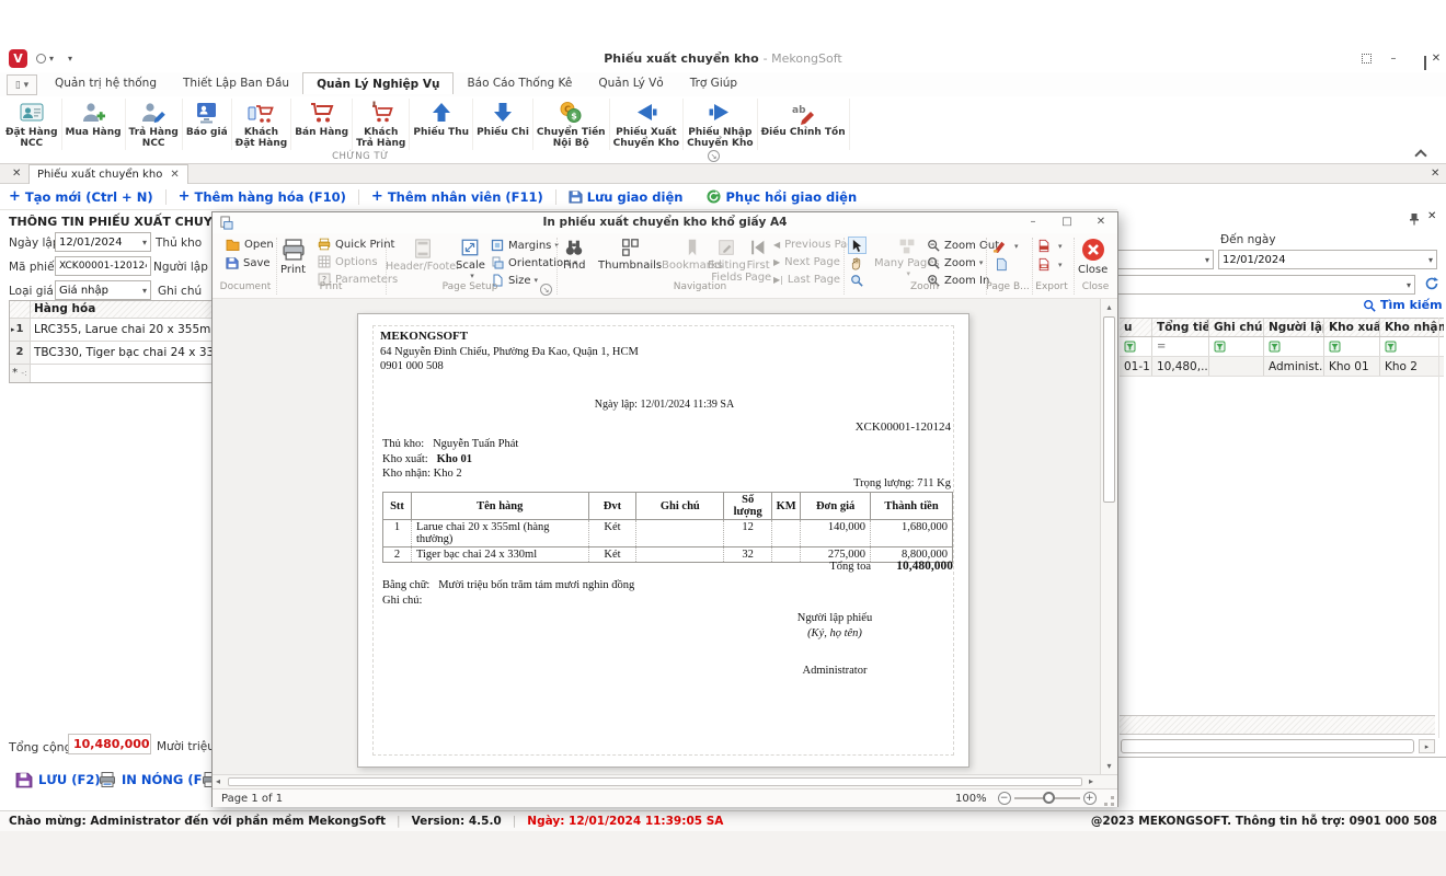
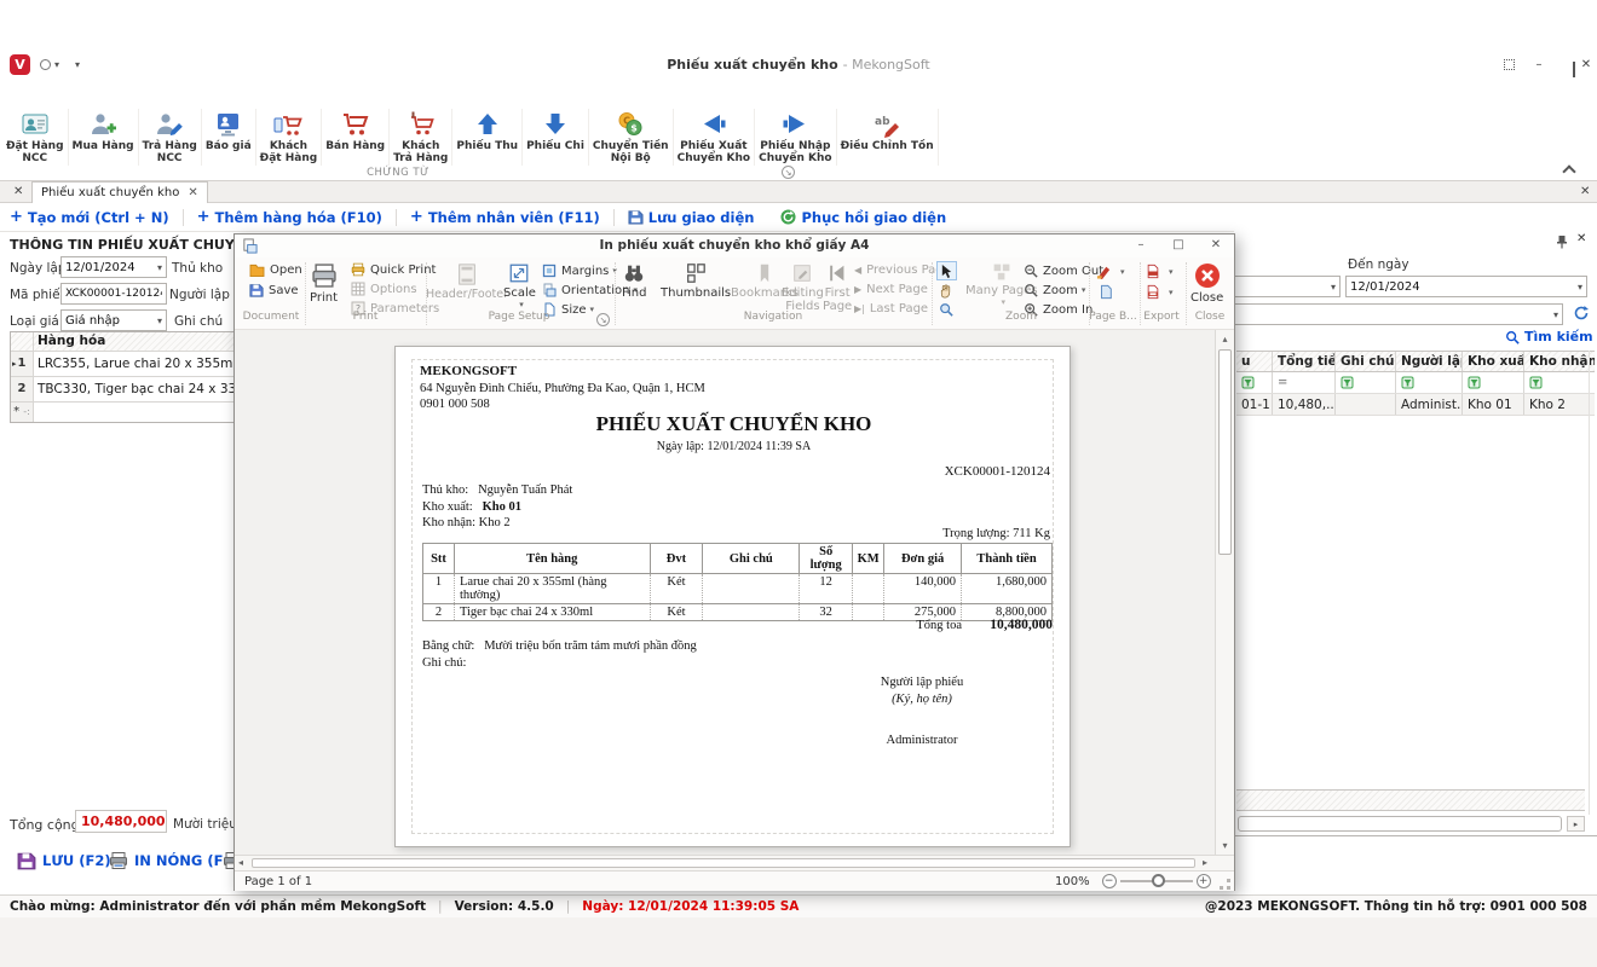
  V
  ▾
  ▾
  Phiếu xuất chuyển kho - MekongSoft
  –
  ✕
- ▯ ▾
- Quản trị hệ thống
- Thiết Lập Ban Đầu
- Quản Lý Nghiệp Vụ
- Báo Cáo Thống Kê
- Quản Lý Vỏ
- Trợ Giúp
  Đặt Hàng
  NCC
  Mua Hàng
  Trả Hàng
  NCC
  Báo giá
  Khách
  Đặt Hàng
  Bán Hàng
  Khách
  Trả Hàng
  Phiếu Thu
  Phiếu Chi
  C
  $
  Chuyển Tiền
  Nội Bộ
  Phiếu Xuất
  Chuyển Kho
  Phiếu Nhập
  Chuyển Kho
  ab
  Điều Chỉnh Tồn
  CHỨNG TỪ
  ↘
  ✕
  Phiếu xuất chuyển kho ✕
  ✕
  +
  Tạo mới (Ctrl + N)
  +
  Thêm hàng hóa (F10)
  +
  Thêm nhân viên (F11)
  Lưu giao diện
  Phục hồi giao diện
  THÔNG TIN PHIẾU XUẤT CHUY
  Ngày lậ
  12/01/2024
  ▾
  Thủ kho
  Mã phiế
  XCK00001-12012
  Người lập
  Loại giá
  Giá nhập
  ▾
  Ghi chú
  Hàng hóa
  ▸
  1
  LRC355, Larue chai 20 x 355m
  2
  TBC330, Tiger bạc chai 24 x 33
  * -:
  Tổng cộn
  10,480,000
  Mười triệ
  LƯU (F2)
  IN NÓNG (F
  ✕
  Đến ngày
  ▾
  12/01/2024
  ▾
  ▾
  Tìm kiếm
  u
  Tổng tiề
  Ghi chú
  Người lậ
  Kho xuấ
  Kho nhận
  =
  01-1.
  10,480,..
  Administ..
  Kho 01
  Kho 2
  ▸
  In phiếu xuất chuyển kho khổ giấy A4
  –
  □
  ✕
  Open
  Save
  Document
  Print
  Quick Print
  Options
  ?
  Parameters
  Print
  Header/Footer
  Scale
  ▾
  Margins
  ▾
  Orientation
  ▾
  Size
  ▾
  Page Setup
  ↘
  Find
  Thumbnails
  Bookmarks
  Editing
  Fields
  First
  Page
  ◀
  Previous Pa
  ▶
  Next Page
  ▶|
  Last Page
  Navigation
  Many Pages
  ▾
  Zoom Out
  Zoom
  ▾
  Zoom In
  Zoom
  ▾
  Page B...
  ▾
  ▾
  Export
  Close
  Close
  MEKONGSOFT
  64 Nguyễn Đình Chiểu, Phường Đa Kao, Quận 1, HCM
  0901 000 508
+ PHIẾU XUẤT CHUYỂN KHO
  Ngày lập: 12/01/2024 11:39 SA
  XCK00001-120124
  Thủ kho: Nguyễn Tuấn Phát
  Kho xuất: Kho 01
  Kho nhận: Kho 2
  Trọng lượng: 711 Kg
  Stt	Tên hàng	Đvt	Ghi chú	Số lượng	KM	Đơn giá	Thành tiền
  1	Larue chai 20 x 355ml (hàng thường)	Két		12		140,000	1,680,000
  2	Tiger bạc chai 24 x 330ml	Két		32		275,000	8,800,000
  Tổng toa
  10,480,000
- Bằng chữ: Mười triệu bốn trăm tám mươi nghìn đồng
+ Bằng chữ: Mười triệu bốn trăm tám mươi phần đồng
  Ghi chú:
  Người lập phiếu
  (Ký, họ tên)
  Administrator
  ▴
  ▾
  ◂
  ▸
  Page 1 of 1
  100%
  −
  +
  Chào mừng: Administrator đến với phần mềm MekongSoft
  |
  Version: 4.5.0
  |
  Ngày: 12/01/2024 11:39:05 SA
  @2023 MEKONGSOFT. Thông tin hỗ trợ: 0901 000 508
